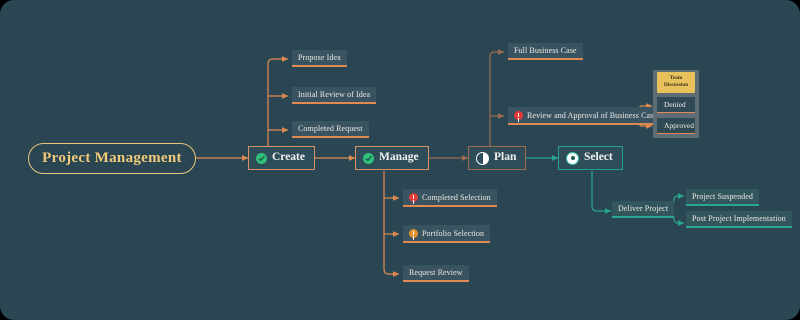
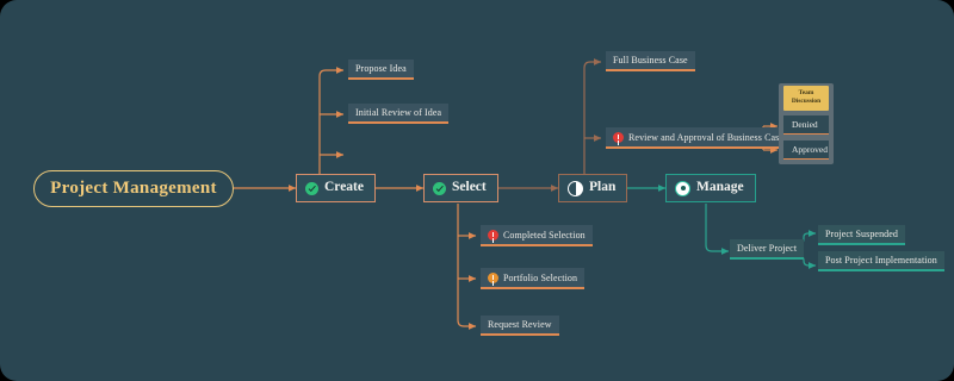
  Project Management
  Create
- Manage
+ Select
  Plan
- Select
+ Manage
  Propose Idea
  Initial Review of Idea
- Completed Request
  Completed Selection
  Portfolio Selection
  Request Review
  Full Business Case
  Review and Approval of Business Cas
  Denied
  Approved
  Deliver Project
  Project Suspended
  Post Project Implementation
